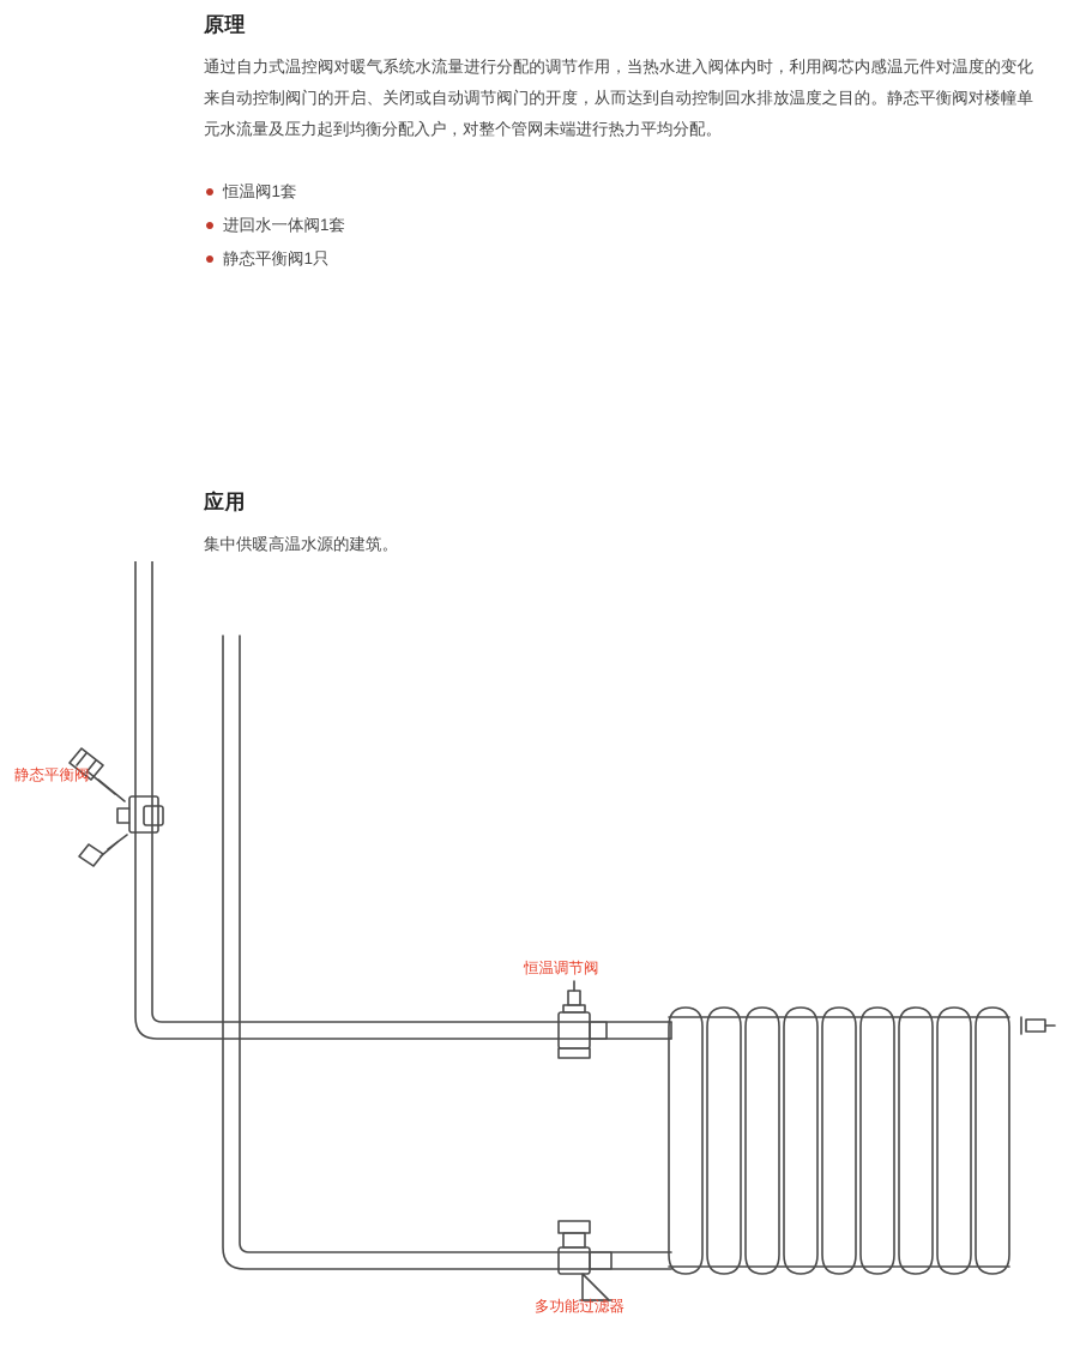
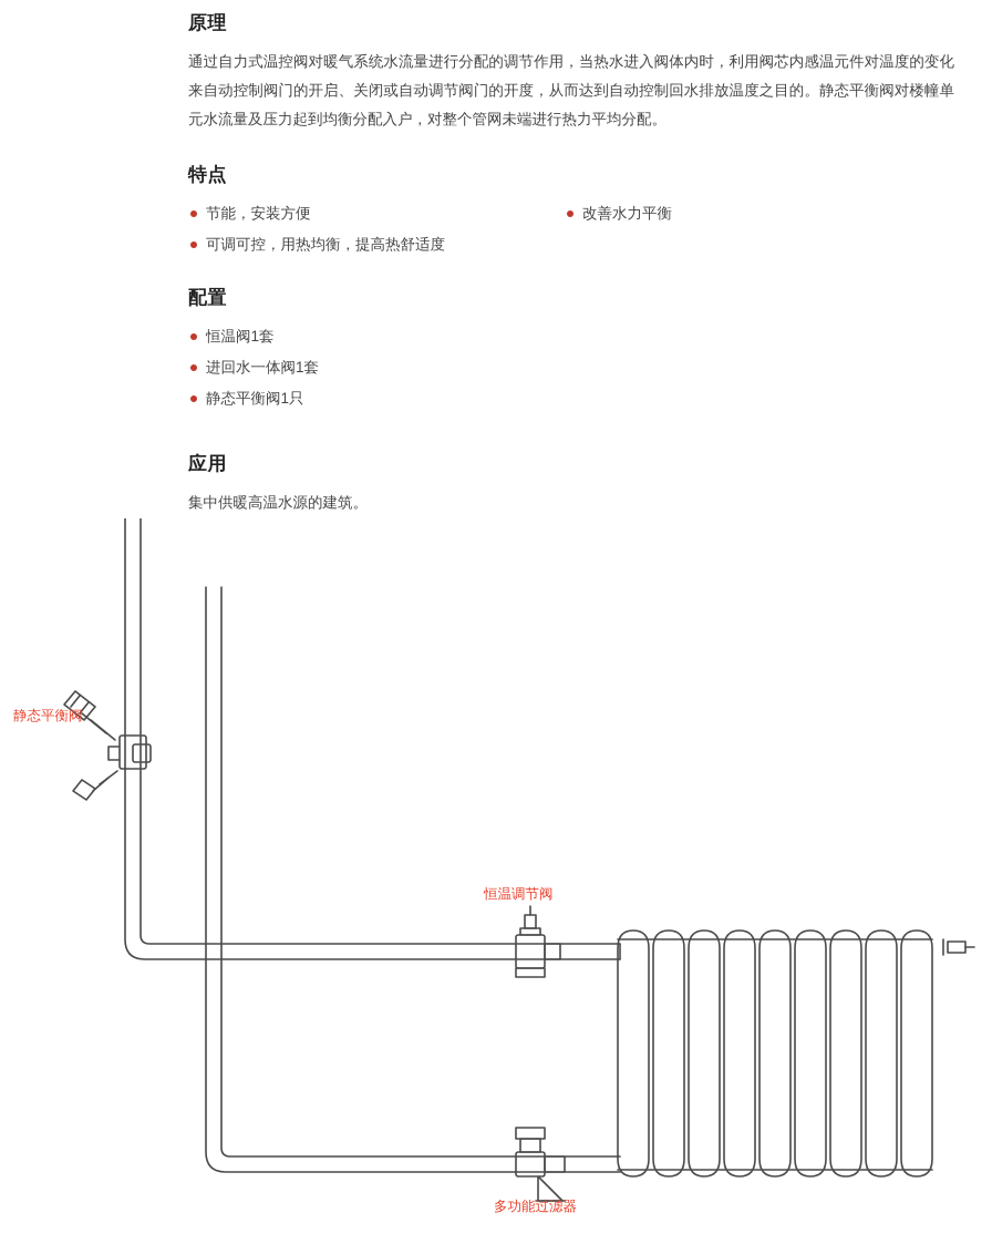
  原理
  通过自力式温控阀对暖气系统水流量进行分配的调节作用，当热水进入阀体内时，利用阀芯内感温元件对温度的变化来自动控制阀门的开启、关闭或自动调节阀门的开度，从而达到自动控制回水排放温度之目的。静态平衡阀对楼幢单元水流量及压力起到均衡分配入户，对整个管网未端进行热力平均分配。
+ 特点
+ 节能，安装方便
+ 可调可控，用热均衡，提高热舒适度
+ 改善水力平衡
+ 配置
  恒温阀1套
  进回水一体阀1套
  静态平衡阀1只
  应用
  集中供暖高温水源的建筑。
  静态平衡阀
  恒温调节阀
  多功能过滤器
